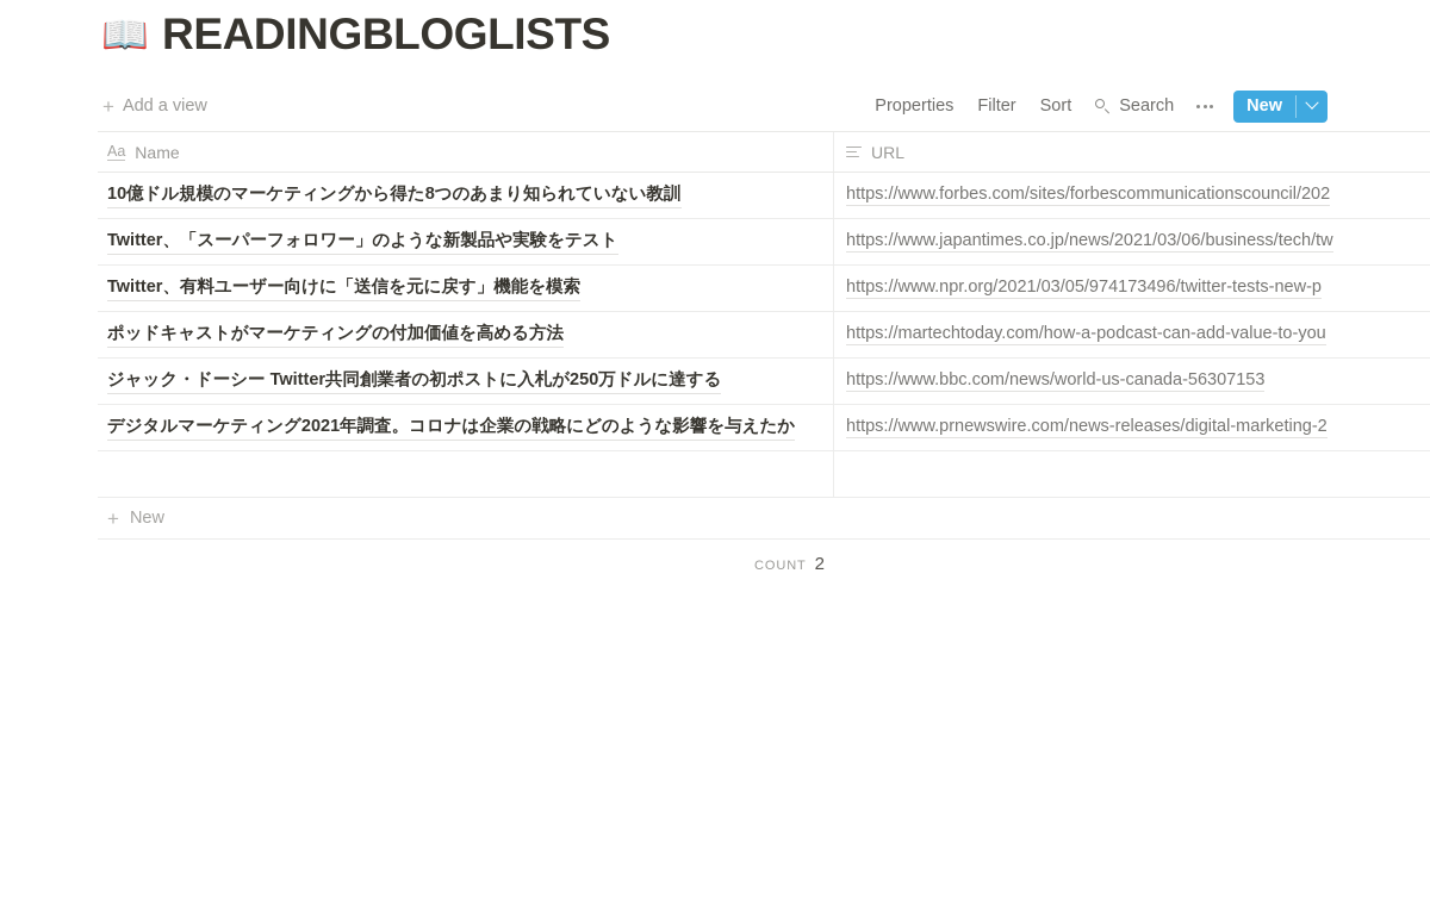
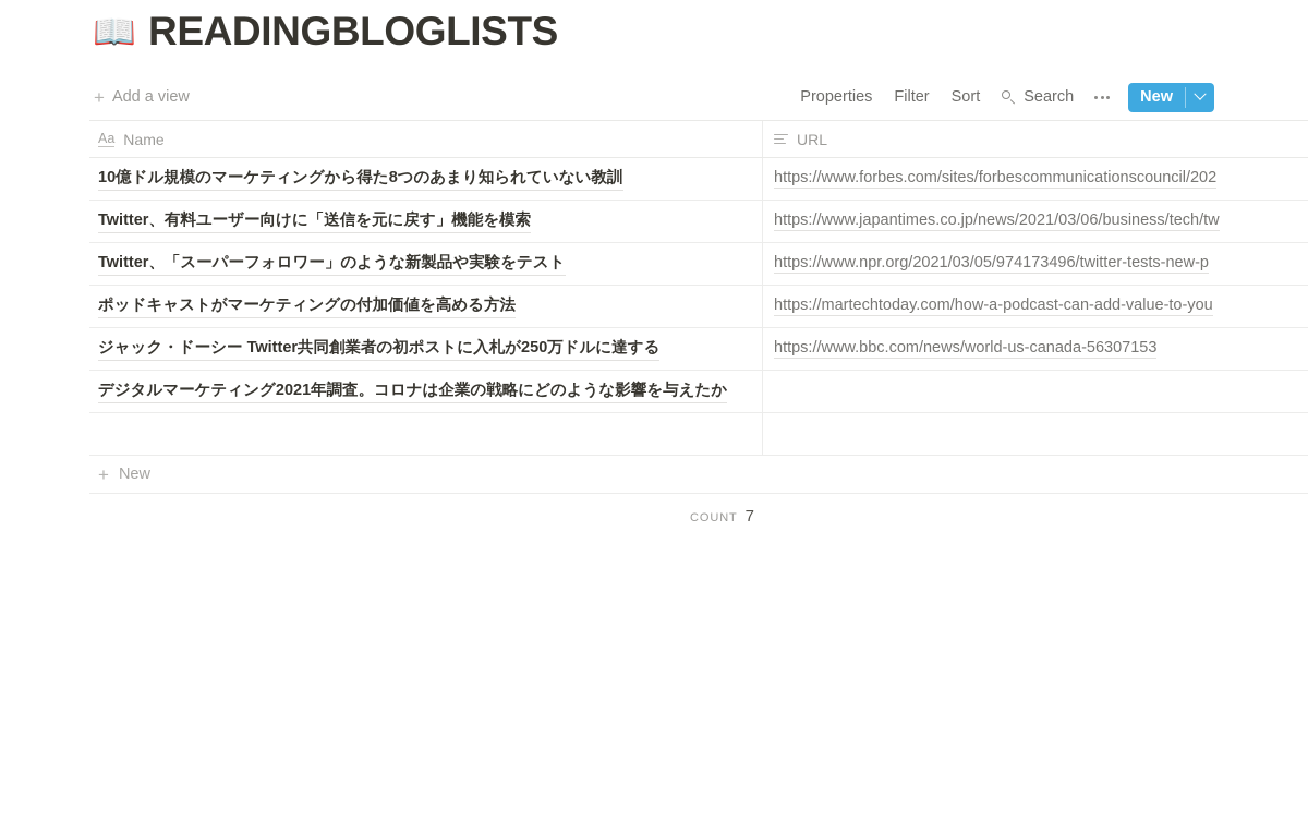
  📖
  READINGBLOGLISTS
  +
  Add a view
  Properties
  Filter
  Sort
  Search
  New
  Aa
  Name
  URL
  10億ドル規模のマーケティングから得た8つのあまり知られていない教訓
  https://www.forbes.com/sites/forbescommunicationscouncil/202
- Twitter、「スーパーフォロワー」のような新製品や実験をテスト
+ Twitter、有料ユーザー向けに「送信を元に戻す」機能を模索
  https://www.japantimes.co.jp/news/2021/03/06/business/tech/tw
- Twitter、有料ユーザー向けに「送信を元に戻す」機能を模索
+ Twitter、「スーパーフォロワー」のような新製品や実験をテスト
  https://www.npr.org/2021/03/05/974173496/twitter-tests-new-p
  ポッドキャストがマーケティングの付加価値を高める方法
  https://martechtoday.com/how-a-podcast-can-add-value-to-you
  ジャック・ドーシー Twitter共同創業者の初ポストに入札が250万ドルに達する
  https://www.bbc.com/news/world-us-canada-56307153
  デジタルマーケティング2021年調査。コロナは企業の戦略にどのような影響を与えたか
- https://www.prnewswire.com/news-releases/digital-marketing-2
  +
  New
  COUNT
- 2
+ 7
